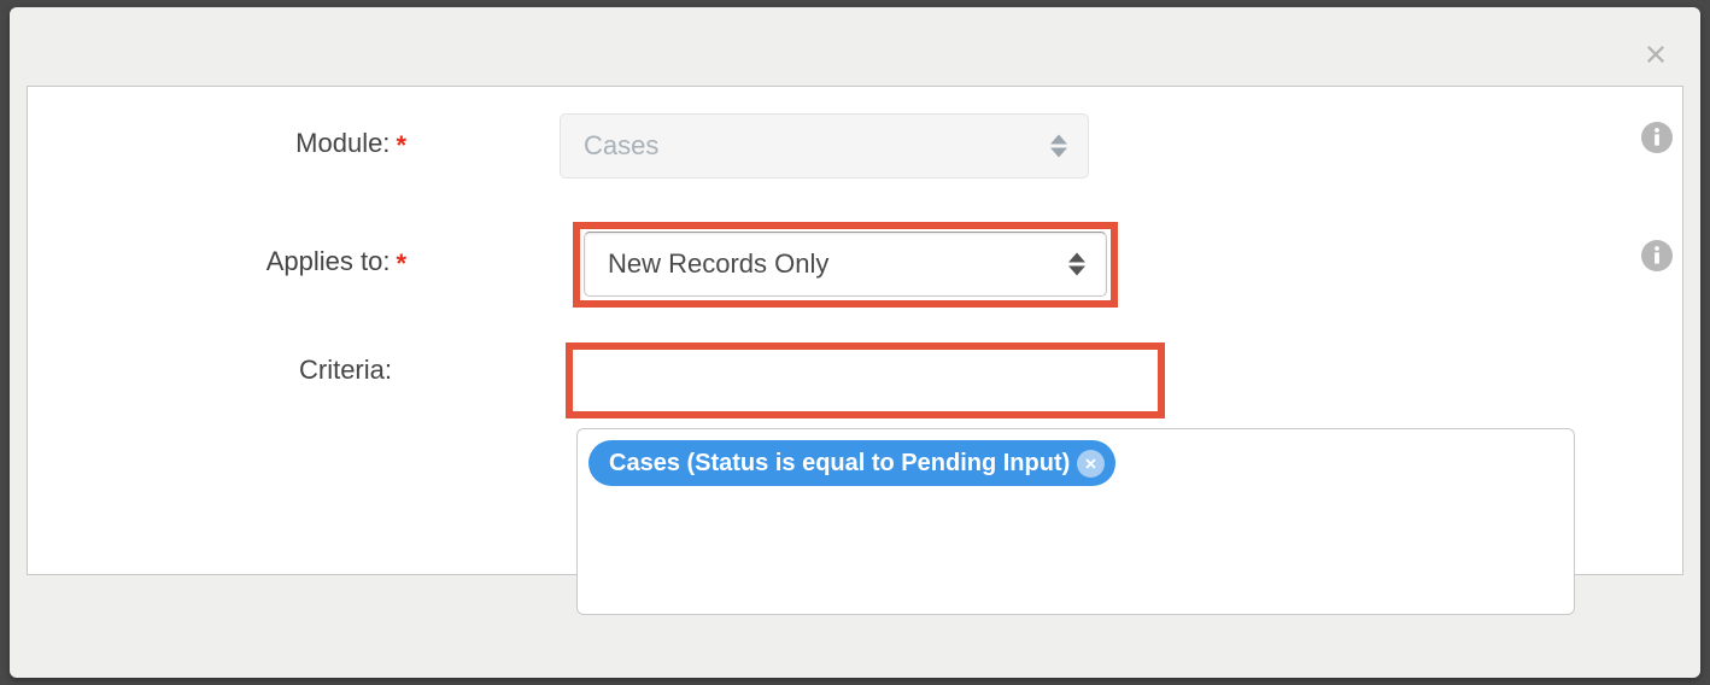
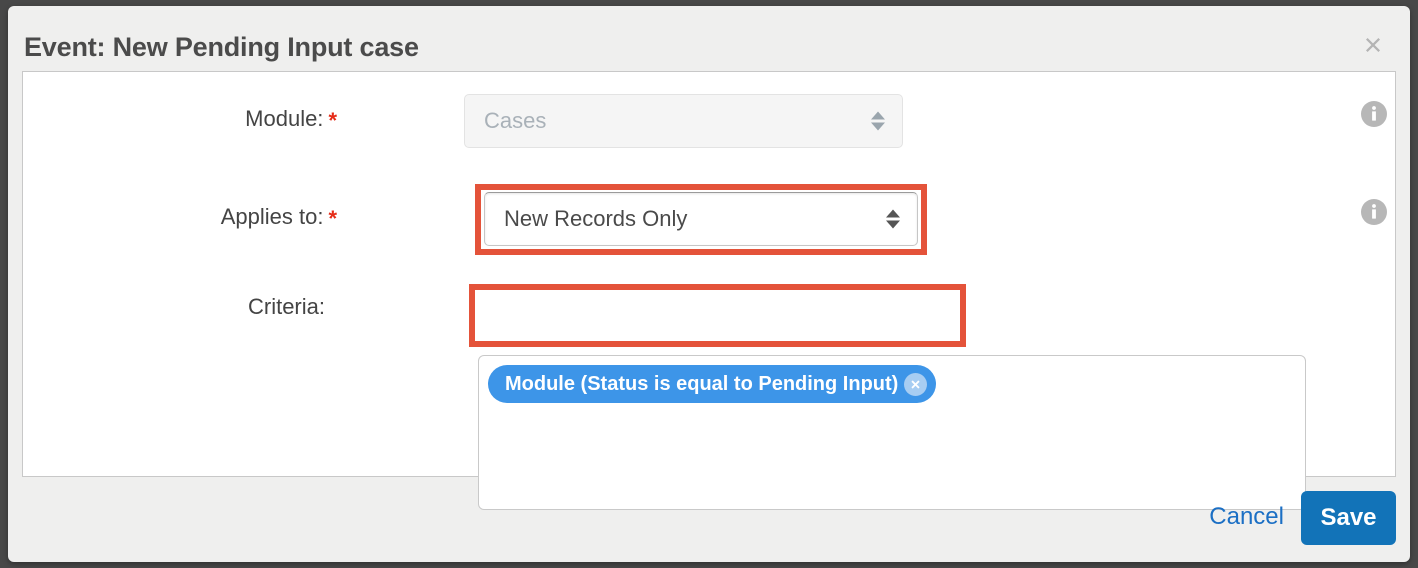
+ Event: New Pending Input case
  Module: *
  Cases
  Applies to: *
  New Records Only
  Criteria:
- Cases (Status is equal to Pending Input)
+ Module (Status is equal to Pending Input)
+ Cancel
+ Save
